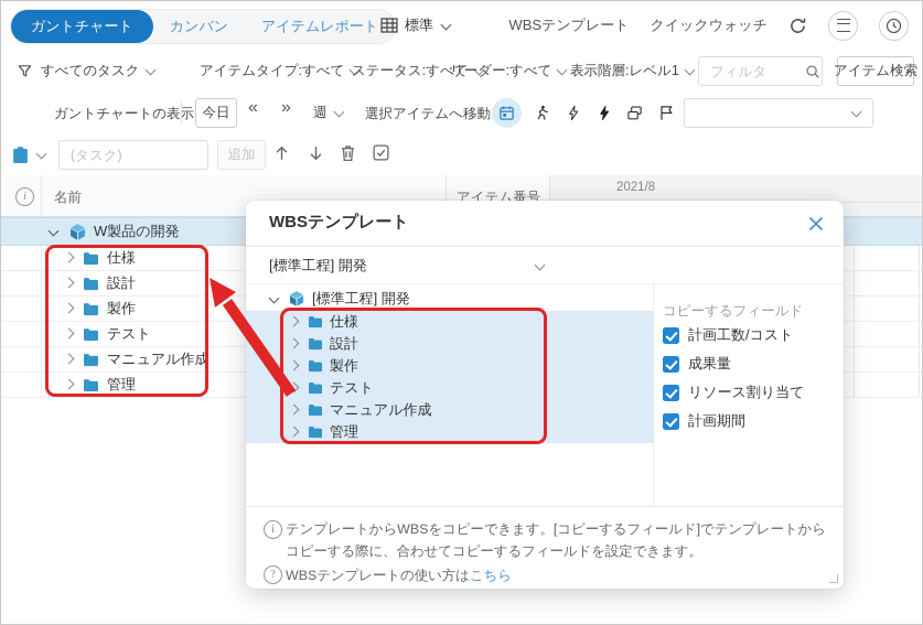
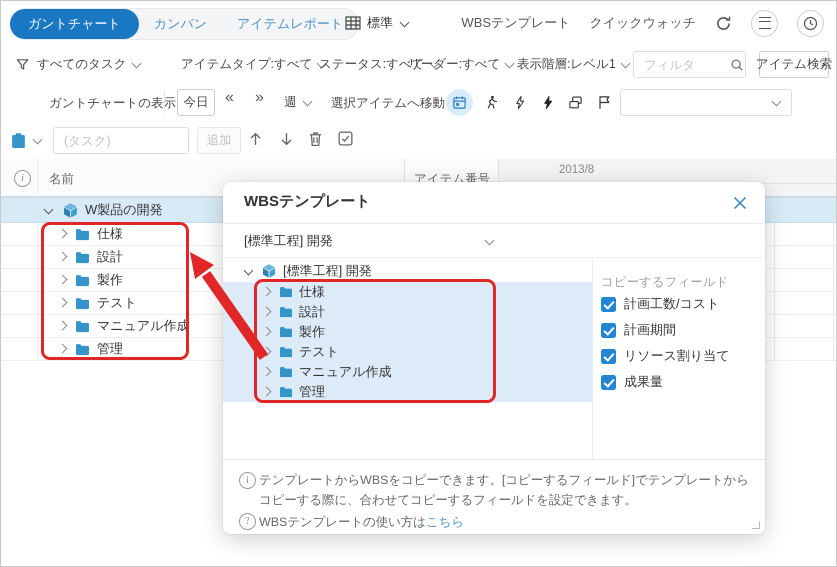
  ガントチャート
  カンバン
  アイテムレポート
  標準
  WBSテンプレート
  クイックウォッチ
  すべてのタスク
  アイテムタイプ:すべて
  ステータス:すべて
  リーダー:すべて
  表示階層:レベル1
  フィルタ
  アイテム検索
  ガントチャートの表示
  今日
  «
  »
  週
  選択アイテムへ移動
  (タスク)
  追加
  i
  名前
  アイテム番号
- 2021/8
+ 2013/8
  W製品の開発
  仕様
  設計
  製作
  テスト
  マニュアル作成
  管理
  WBSテンプレート
  [標準工程] 開発
  [標準工程] 開発
  仕様
  設計
  製作
  テスト
  マニュアル作成
  管理
  コピーするフィールド
  計画工数/コスト
- 成果量
+ 計画期間
  リソース割り当て
- 計画期間
+ 成果量
  i
  テンプレートからWBSをコピーできます。[コピーするフィールド]でテンプレートからコピーする際に、合わせてコピーするフィールドを設定できます。
  ?
  WBSテンプレートの使い方はこちら
